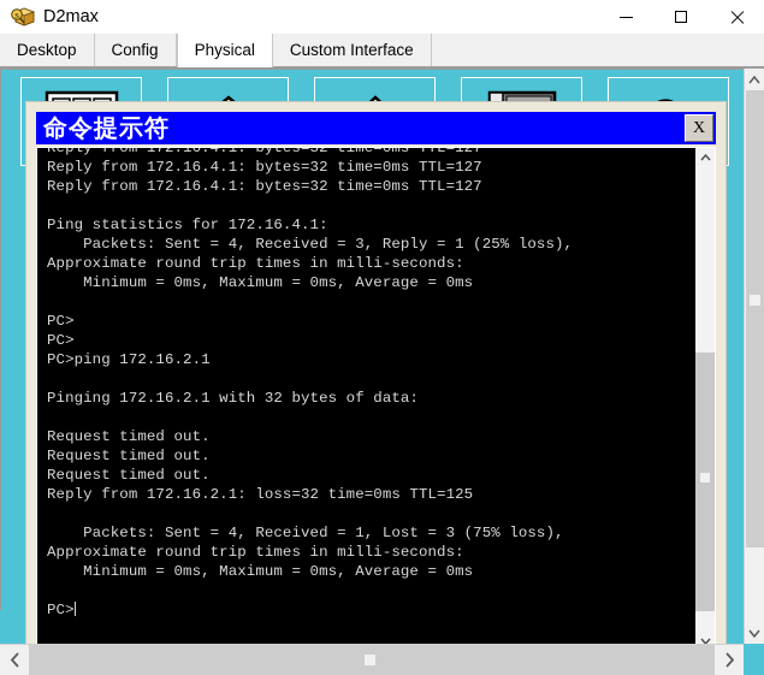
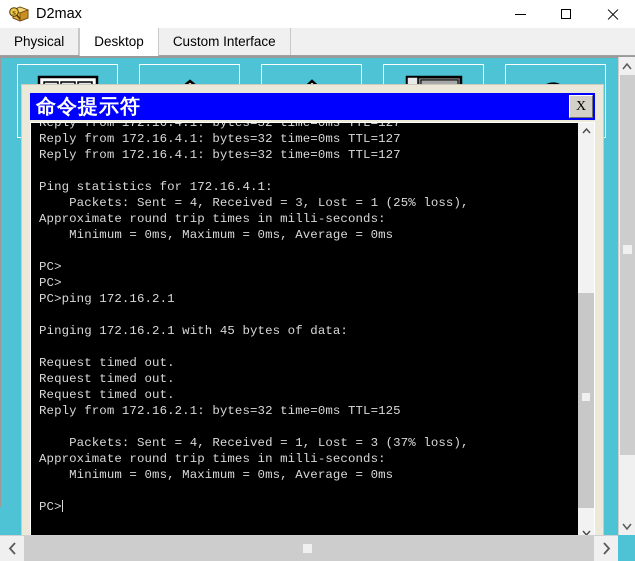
  D2max
- Desktop
+ Physical
- Config
- Physical
+ Desktop
  Custom Interface
  命令提示符
  X
  Reply from 172.16.4.1: bytes=32 time=0ms TTL=127
  Reply from 172.16.4.1: bytes=32 time=0ms TTL=127
  Reply from 172.16.4.1: bytes=32 time=0ms TTL=127
  Ping statistics for 172.16.4.1:
- Packets: Sent = 4, Received = 3, Reply = 1 (25% loss),
+ Packets: Sent = 4, Received = 3, Lost = 1 (25% loss),
  Approximate round trip times in milli-seconds:
  Minimum = 0ms, Maximum = 0ms, Average = 0ms
  PC>
  PC>
  PC>ping 172.16.2.1
- Pinging 172.16.2.1 with 32 bytes of data:
+ Pinging 172.16.2.1 with 45 bytes of data:
  Request timed out.
  Request timed out.
  Request timed out.
- Reply from 172.16.2.1: loss=32 time=0ms TTL=125
+ Reply from 172.16.2.1: bytes=32 time=0ms TTL=125
- Packets: Sent = 4, Received = 1, Lost = 3 (75% loss),
+ Packets: Sent = 4, Received = 1, Lost = 3 (37% loss),
  Approximate round trip times in milli-seconds:
  Minimum = 0ms, Maximum = 0ms, Average = 0ms
  PC>
